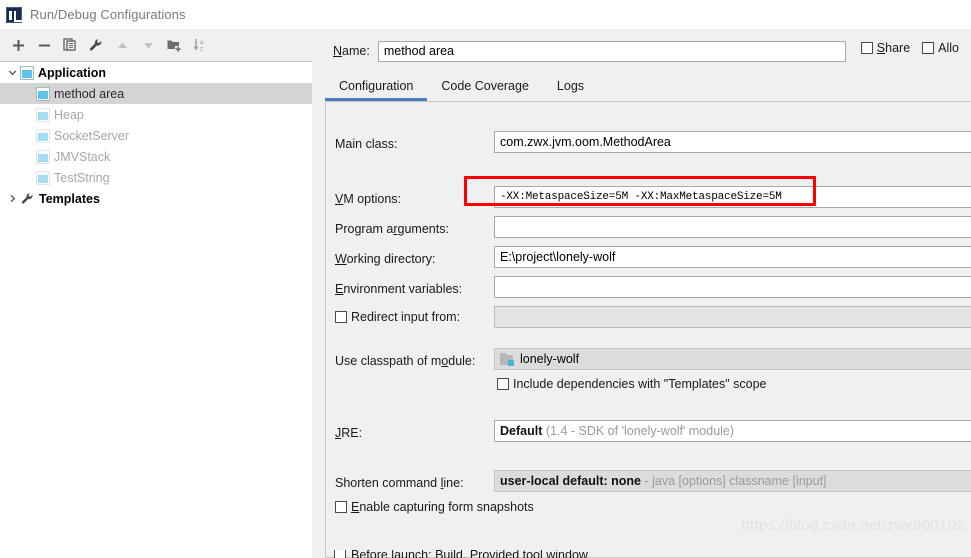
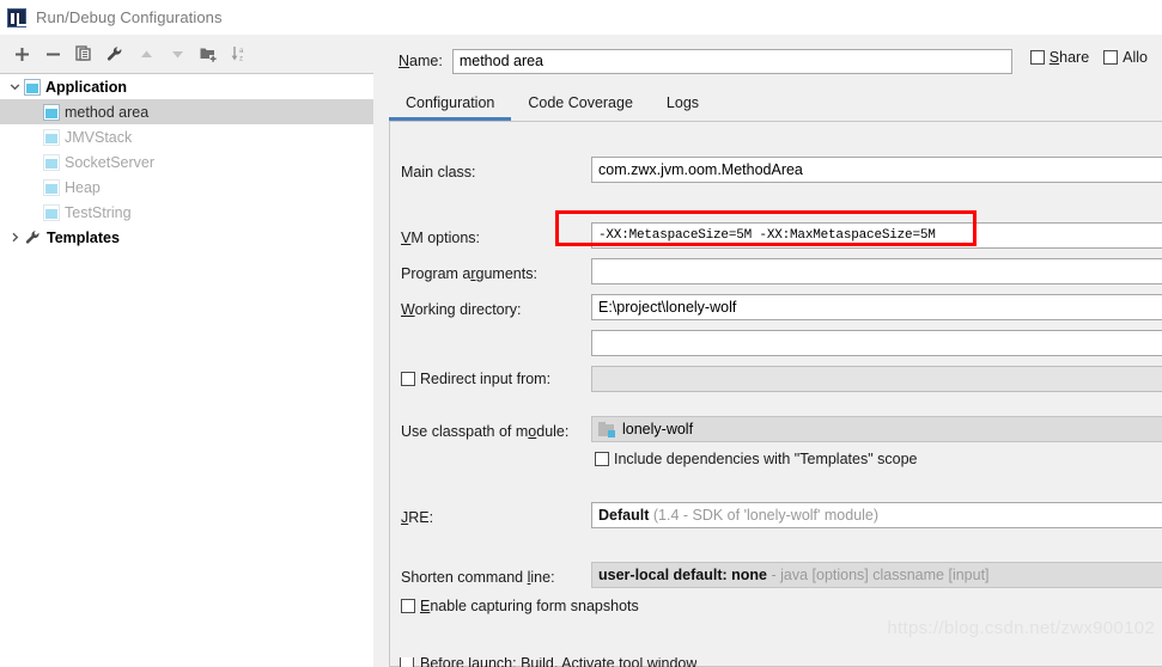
  Run/Debug Configurations
  Application
  method area
- Heap
+ JMVStack
  SocketServer
- JMVStack
+ Heap
  TestString
  Templates
  Name:
  method area
  Share
  Allo
  Configuration
  Code Coverage
  Logs
  Main class:
  com.zwx.jvm.oom.MethodArea
  VM options:
  -XX:MetaspaceSize=5M -XX:MaxMetaspaceSize=5M
  Program arguments:
  Working directory:
  E:\project\lonely-wolf
- Environment variables:
  Redirect input from:
  Use classpath of module:
  lonely-wolf
  Include dependencies with "Templates" scope
  JRE:
  Default
  (1.4 - SDK of 'lonely-wolf' module)
  Shorten command line:
  user-local default: none
  - java [options] classname [input]
  Enable capturing form snapshots
- Before launch: Build, Provided tool window
+ Before launch: Build, Activate tool window
